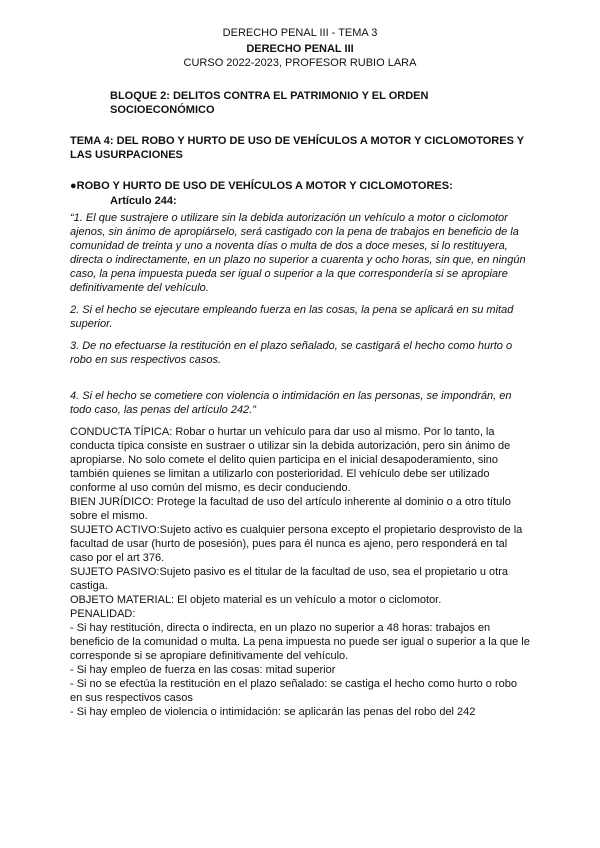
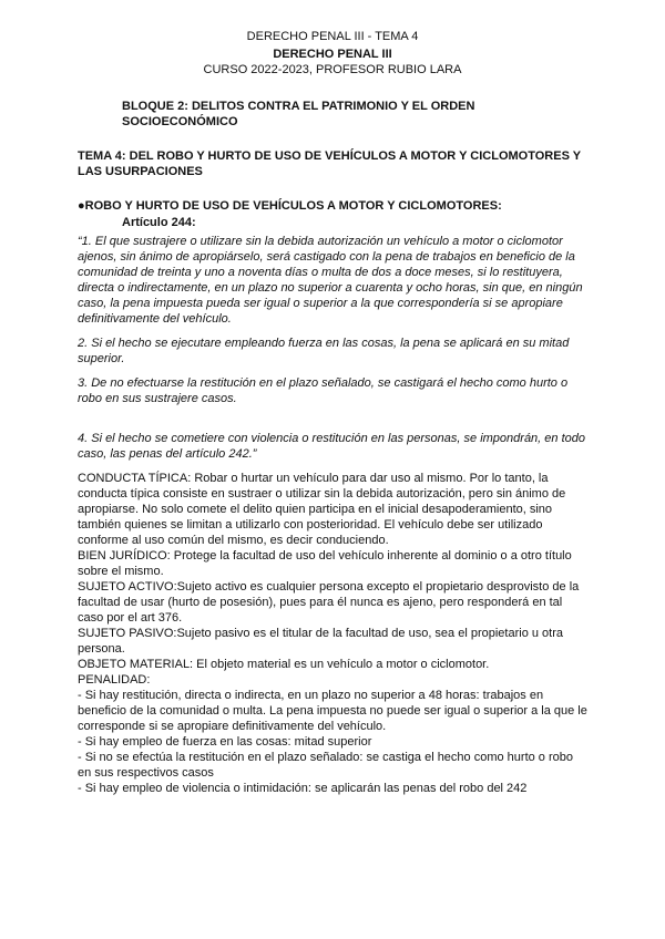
- DERECHO PENAL III - TEMA 3
+ DERECHO PENAL III - TEMA 4
  DERECHO PENAL III
  CURSO 2022-2023, PROFESOR RUBIO LARA
  BLOQUE 2: DELITOS CONTRA EL PATRIMONIO Y EL ORDEN SOCIOECONÓMICO
  TEMA 4: DEL ROBO Y HURTO DE USO DE VEHÍCULOS A MOTOR Y CICLOMOTORES Y LAS USURPACIONES
  ●ROBO Y HURTO DE USO DE VEHÍCULOS A MOTOR Y CICLOMOTORES:
  Artículo 244:
  “1. El que sustrajere o utilizare sin la debida autorización un vehículo a motor o ciclomotor ajenos, sin ánimo de apropiárselo, será castigado con la pena de trabajos en beneficio de la comunidad de treinta y uno a noventa días o multa de dos a doce meses, si lo restituyera, directa o indirectamente, en un plazo no superior a cuarenta y ocho horas, sin que, en ningún caso, la pena impuesta pueda ser igual o superior a la que correspondería si se apropiare definitivamente del vehículo.
  2. Si el hecho se ejecutare empleando fuerza en las cosas, la pena se aplicará en su mitad superior.
- 3. De no efectuarse la restitución en el plazo señalado, se castigará el hecho como hurto o robo en sus respectivos casos.
+ 3. De no efectuarse la restitución en el plazo señalado, se castigará el hecho como hurto o robo en sus sustrajere casos.
- 4. Si el hecho se cometiere con violencia o intimidación en las personas, se impondrán, en todo caso, las penas del artículo 242.”
+ 4. Si el hecho se cometiere con violencia o restitución en las personas, se impondrán, en todo caso, las penas del artículo 242.”
  CONDUCTA TÍPICA: Robar o hurtar un vehículo para dar uso al mismo. Por lo tanto, la conducta típica consiste en sustraer o utilizar sin la debida autorización, pero sin ánimo de apropiarse. No solo comete el delito quien participa en el inicial desapoderamiento, sino también quienes se limitan a utilizarlo con posterioridad. El vehículo debe ser utilizado conforme al uso común del mismo, es decir conduciendo.
- BIEN JURÍDICO: Protege la facultad de uso del artículo inherente al dominio o a otro título sobre el mismo.
+ BIEN JURÍDICO: Protege la facultad de uso del vehículo inherente al dominio o a otro título sobre el mismo.
  SUJETO ACTIVO:Sujeto activo es cualquier persona excepto el propietario desprovisto de la facultad de usar (hurto de posesión), pues para él nunca es ajeno, pero responderá en tal caso por el art 376.
- SUJETO PASIVO:Sujeto pasivo es el titular de la facultad de uso, sea el propietario u otra castiga.
+ SUJETO PASIVO:Sujeto pasivo es el titular de la facultad de uso, sea el propietario u otra persona.
  OBJETO MATERIAL: El objeto material es un vehículo a motor o ciclomotor.
  PENALIDAD:
  - Si hay restitución, directa o indirecta, en un plazo no superior a 48 horas: trabajos en beneficio de la comunidad o multa. La pena impuesta no puede ser igual o superior a la que le corresponde si se apropiare definitivamente del vehículo.
  - Si hay empleo de fuerza en las cosas: mitad superior
  - Si no se efectúa la restitución en el plazo señalado: se castiga el hecho como hurto o robo en sus respectivos casos
  - Si hay empleo de violencia o intimidación: se aplicarán las penas del robo del 242
